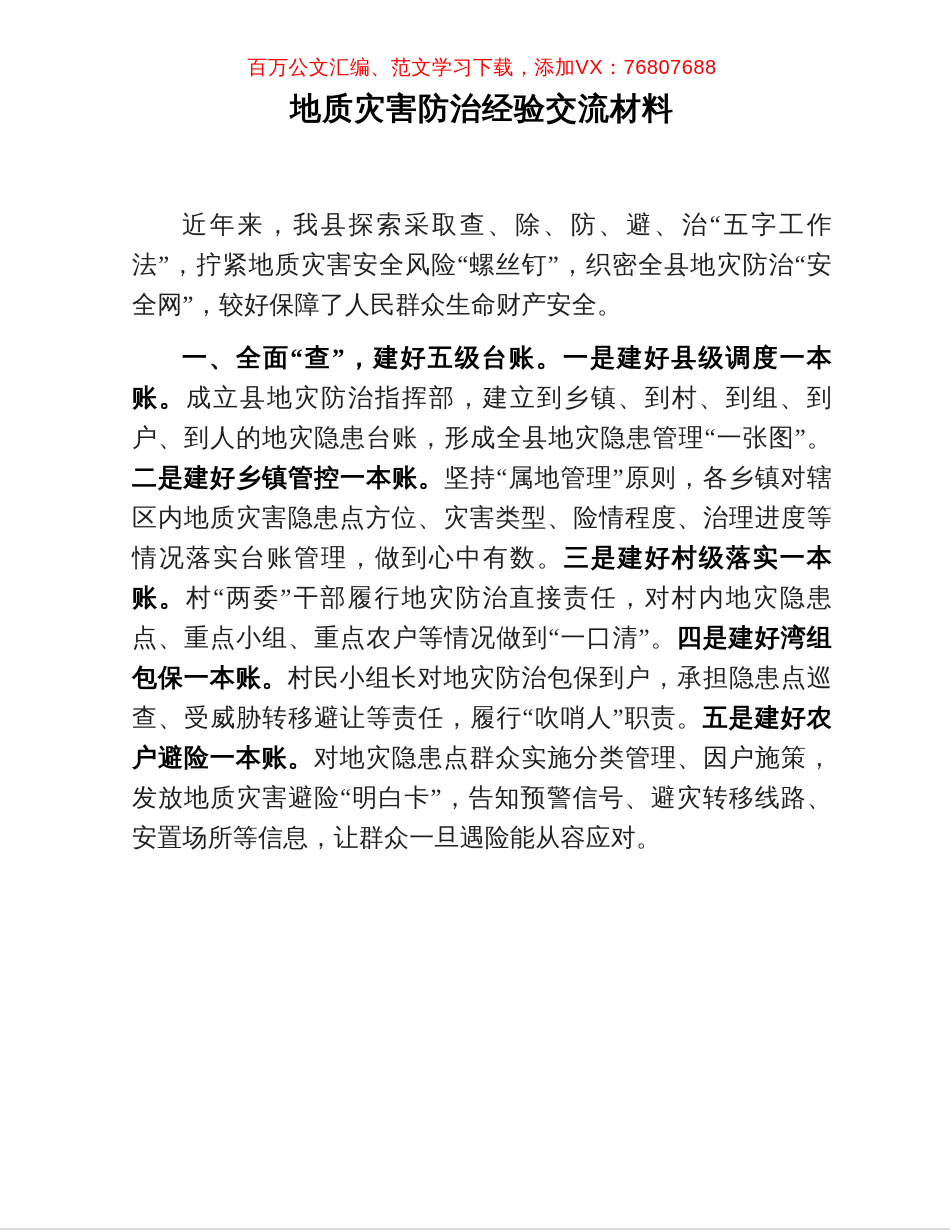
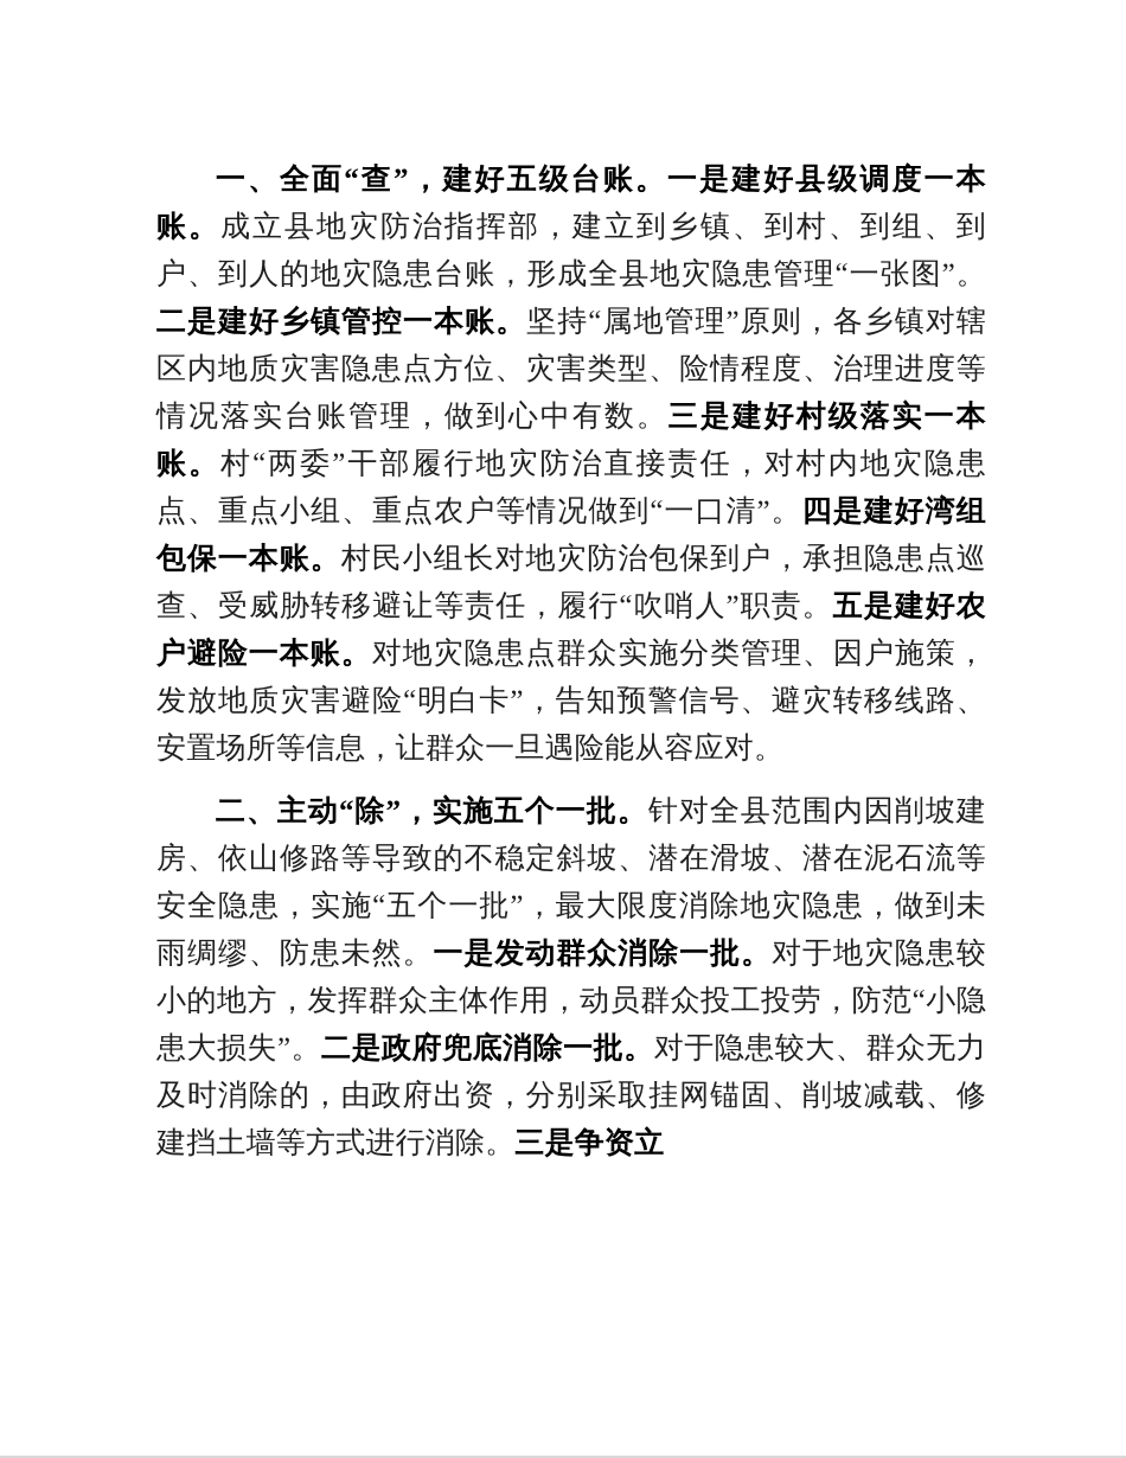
- 百万公文汇编、范文学习下载，添加VX：76807688
- 地质灾害防治经验交流材料
- 近年来，我县探索采取查、除、防、避、治“五字工作法”，拧紧地质灾害安全风险“螺丝钉”，织密全县地灾防治“安全网”，较好保障了人民群众生命财产安全。
  一、全面“查”，建好五级台账。一是建好县级调度一本账。成立县地灾防治指挥部，建立到乡镇、到村、到组、到户、到人的地灾隐患台账，形成全县地灾隐患管理“一张图”。二是建好乡镇管控一本账。坚持“属地管理”原则，各乡镇对辖区内地质灾害隐患点方位、灾害类型、险情程度、治理进度等情况落实台账管理，做到心中有数。三是建好村级落实一本账。村“两委”干部履行地灾防治直接责任，对村内地灾隐患点、重点小组、重点农户等情况做到“一口清”。四是建好湾组包保一本账。村民小组长对地灾防治包保到户，承担隐患点巡查、受威胁转移避让等责任，履行“吹哨人”职责。五是建好农户避险一本账。对地灾隐患点群众实施分类管理、因户施策，发放地质灾害避险“明白卡”，告知预警信号、避灾转移线路、安置场所等信息，让群众一旦遇险能从容应对。
+ 二、主动“除”，实施五个一批。针对全县范围内因削坡建房、依山修路等导致的不稳定斜坡、潜在滑坡、潜在泥石流等安全隐患，实施“五个一批”，最大限度消除地灾隐患，做到未雨绸缪、防患未然。一是发动群众消除一批。对于地灾隐患较小的地方，发挥群众主体作用，动员群众投工投劳，防范“小隐患大损失”。二是政府兜底消除一批。对于隐患较大、群众无力及时消除的，由政府出资，分别采取挂网锚固、削坡减载、修建挡土墙等方式进行消除。三是争资立
